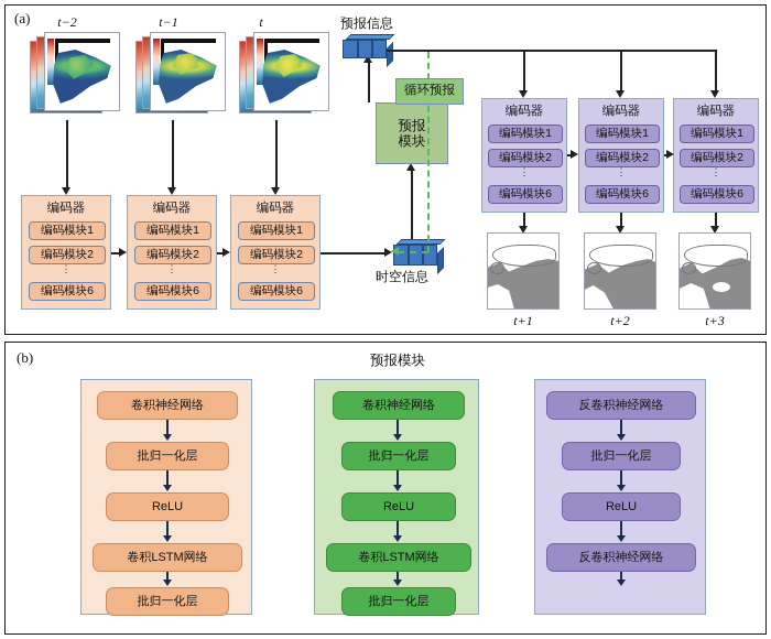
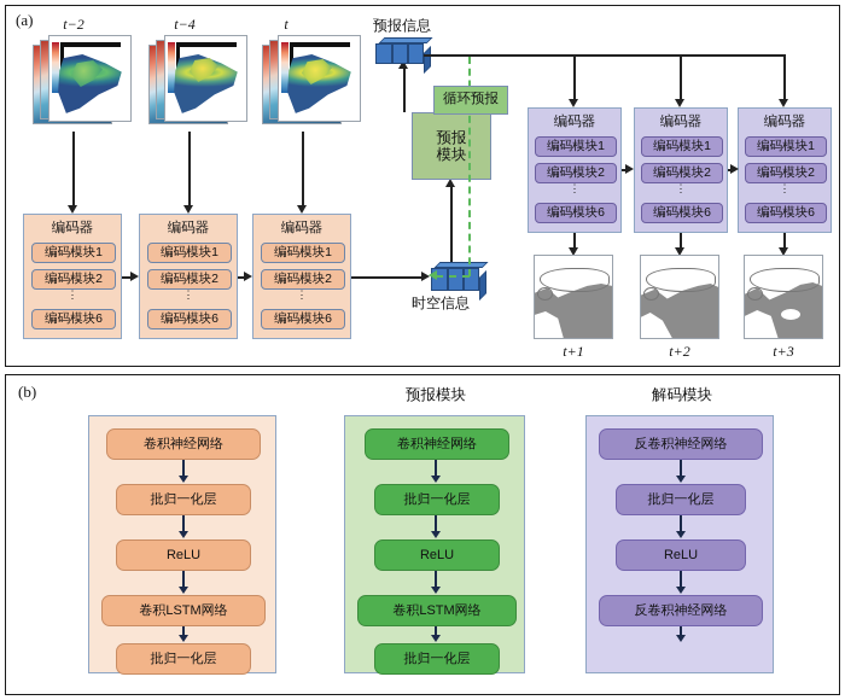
  (a)
  t−2
- t−1
+ t−4
  t
  编码器
  编码模块1
  编码模块2
  ⋮
  编码模块6
  编码器
  编码模块1
  编码模块2
  ⋮
  编码模块6
  编码器
  编码模块1
  编码模块2
  ⋮
  编码模块6
  时空信息
  预报
  模块
  预报信息
  循环预报
  编码器
  编码模块1
  编码模块2
  ⋮
  编码模块6
  编码器
  编码模块1
  编码模块2
  ⋮
  编码模块6
  编码器
  编码模块1
  编码模块2
  ⋮
  编码模块6
  t+1
  t+2
  t+3
  (b)
  预报模块
+ 解码模块
  卷积神经网络
  批归一化层
  ReLU
  卷积LSTM网络
  批归一化层
  卷积神经网络
  批归一化层
  ReLU
  卷积LSTM网络
  批归一化层
  反卷积神经网络
  批归一化层
  ReLU
  反卷积神经网络
